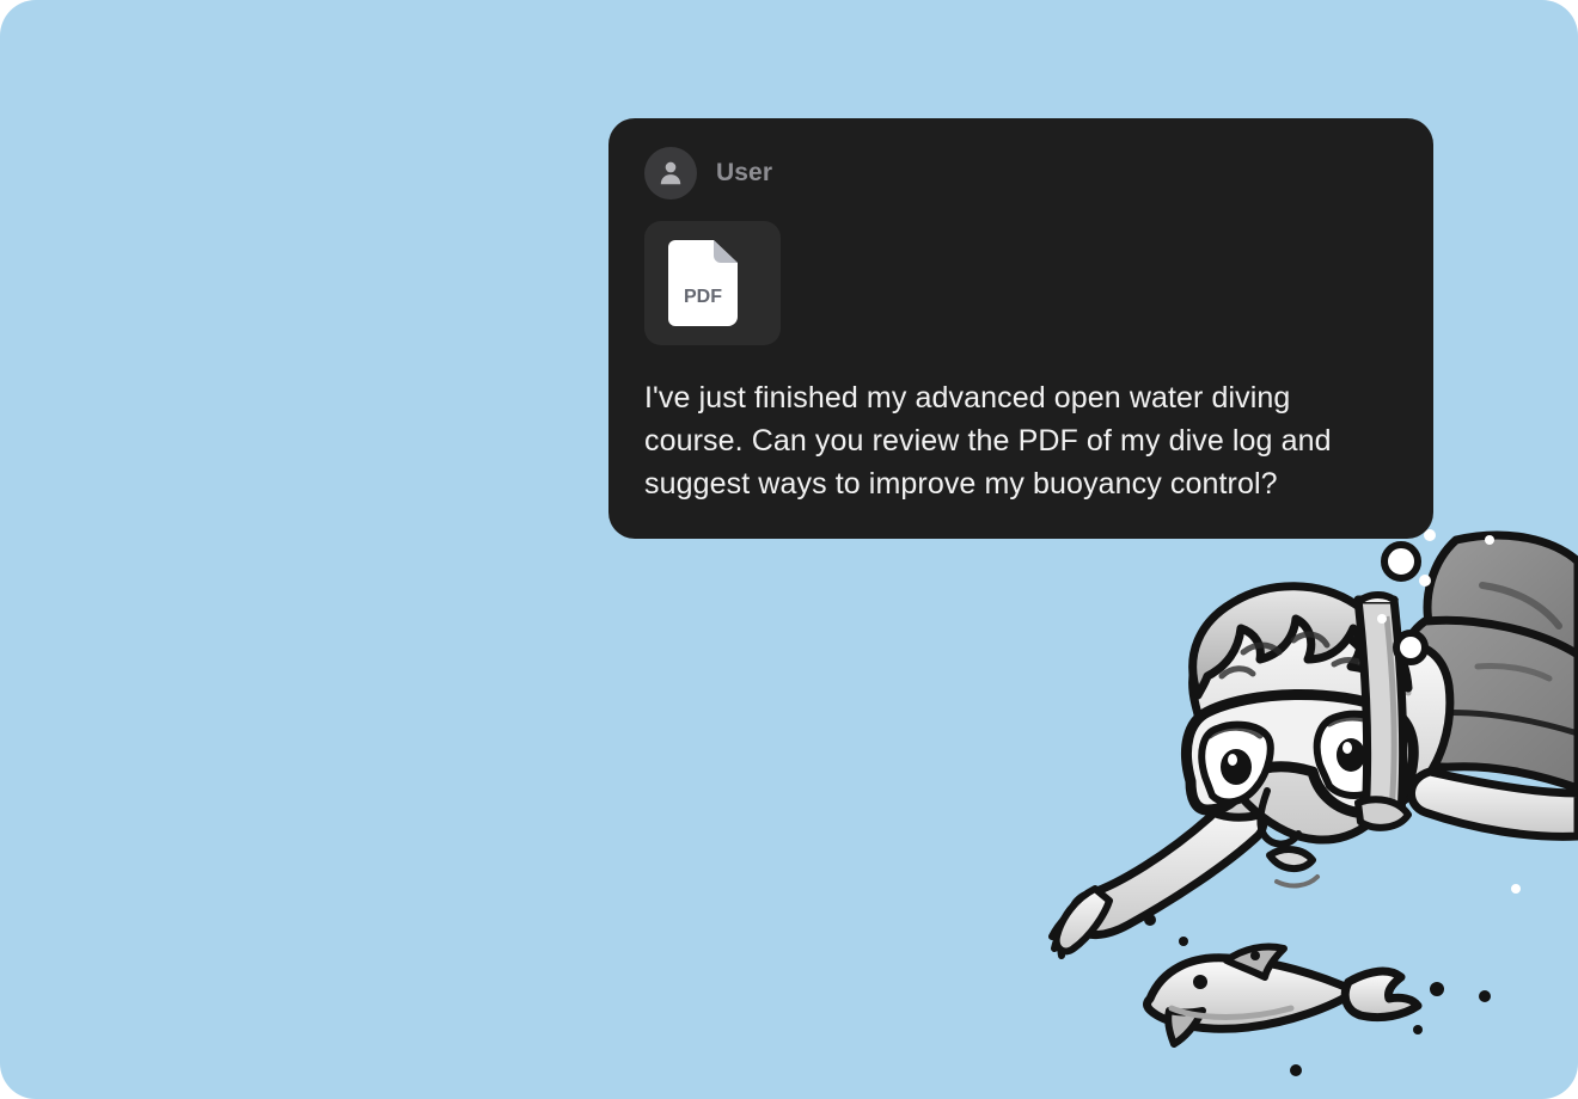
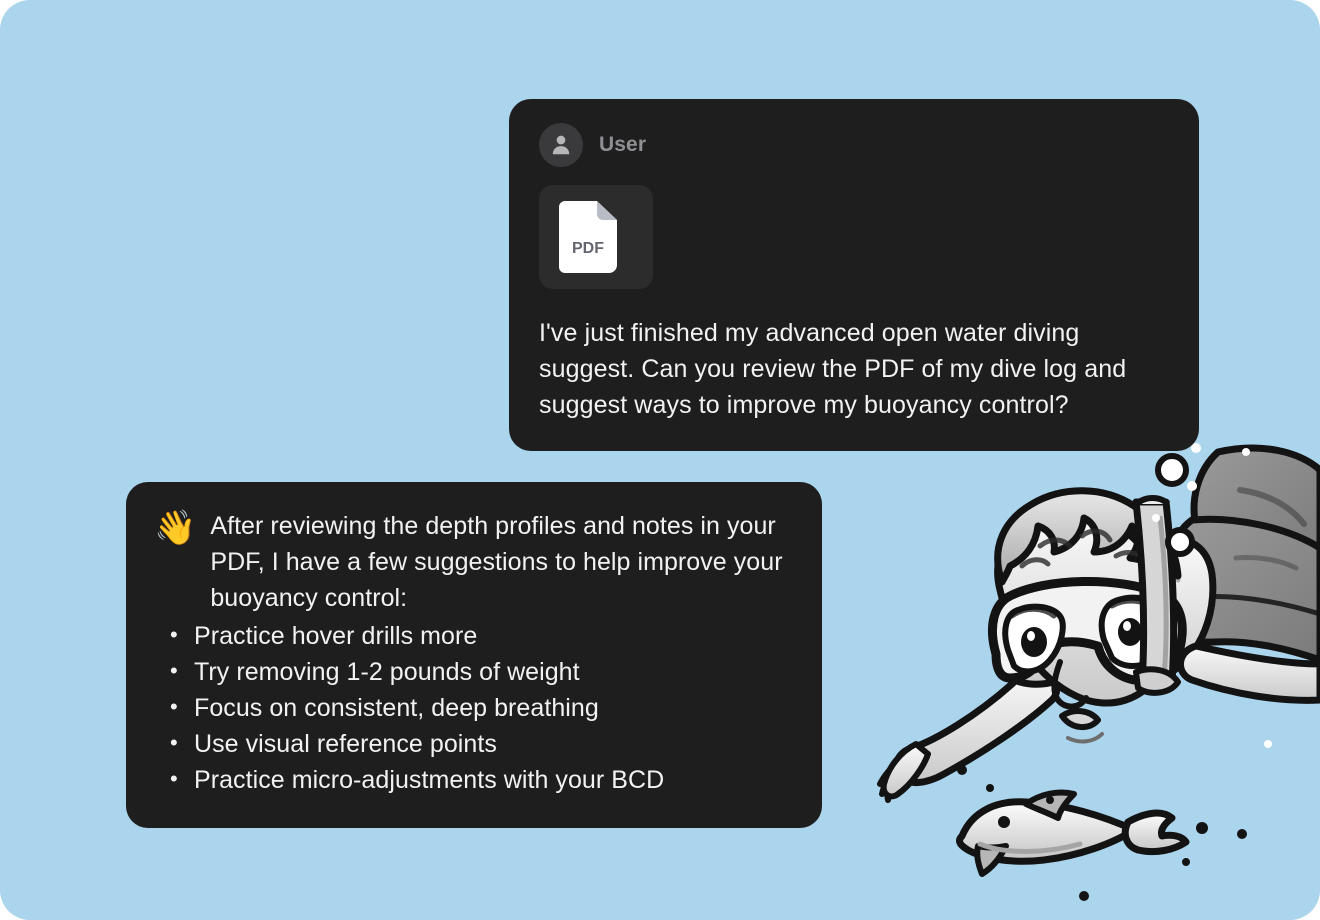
  User
  PDF
- I've just finished my advanced open water diving course. Can you review the PDF of my dive log and suggest ways to improve my buoyancy control?
+ I've just finished my advanced open water diving suggest. Can you review the PDF of my dive log and suggest ways to improve my buoyancy control?
+ 👋
+ After reviewing the depth profiles and notes in your PDF, I have a few suggestions to help improve your buoyancy control:
+ Practice hover drills more
+ Try removing 1-2 pounds of weight
+ Focus on consistent, deep breathing
+ Use visual reference points
+ Practice micro-adjustments with your BCD
